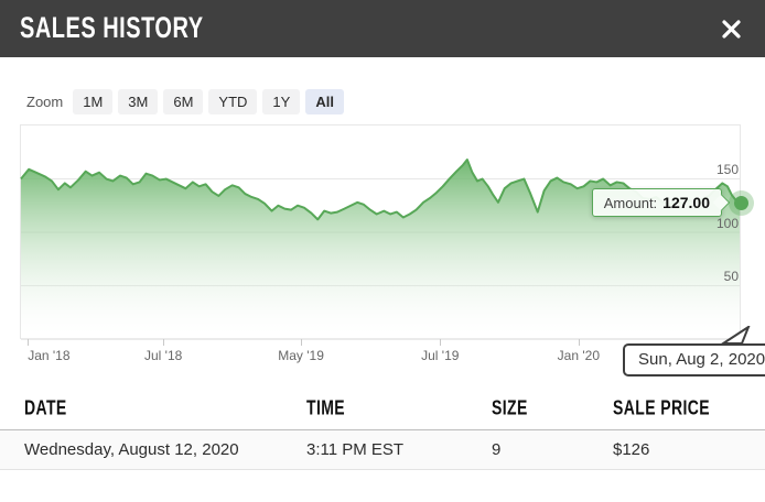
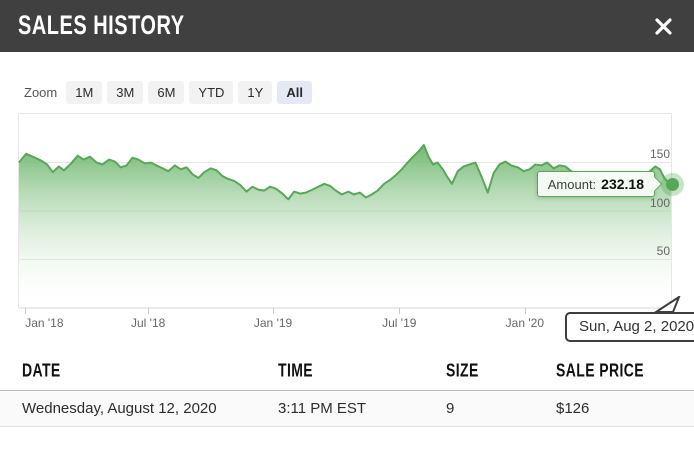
  SALES HISTORY
  Zoom
  1M
  3M
  6M
  YTD
  1Y
  All
  Amount:
- 127.00
+ 232.18
  Sun, Aug 2, 2020
  50
  100
  150
  Jan '18
  Jul '18
- May '19
+ Jan '19
  Jul '19
  Jan '20
  DATE	TIME	SIZE	SALE PRICE
  Wednesday, August 12, 2020	3:11 PM EST	9	$126
